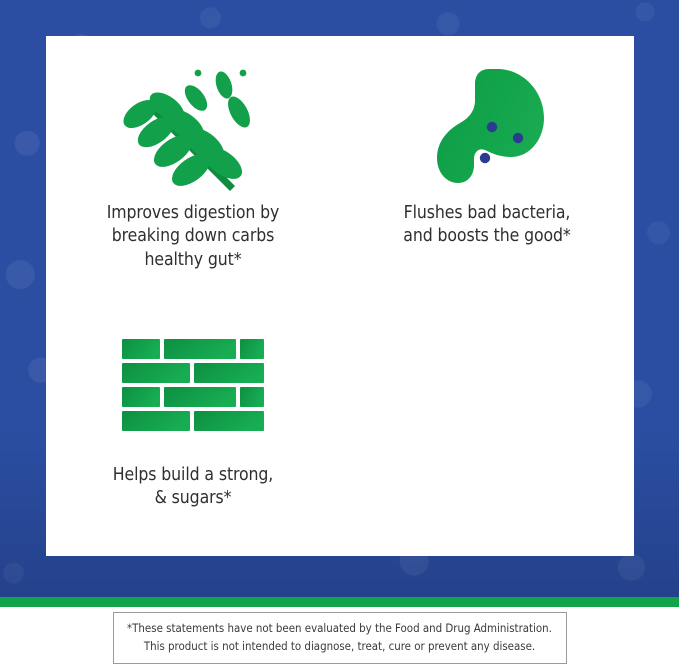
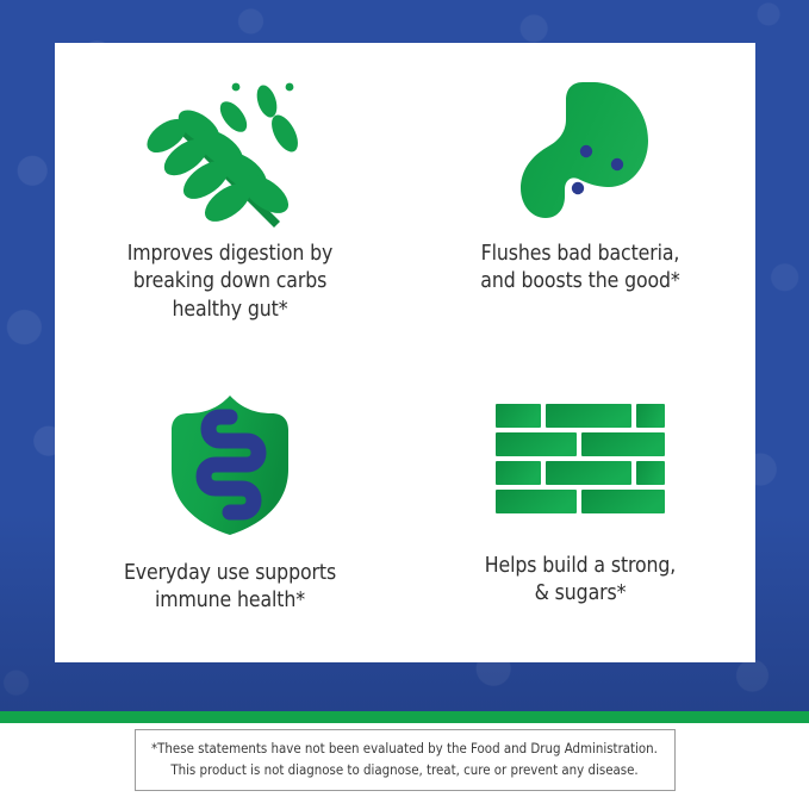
  Improves digestion by
  breaking down carbs
  healthy gut*
  Flushes bad bacteria,
  and boosts the good*
+ Everyday use supports
+ immune health*
  Helps build a strong,
  & sugars*
  *These statements have not been evaluated by the Food and Drug Administration.
- This product is not intended to diagnose, treat, cure or prevent any disease.
+ This product is not diagnose to diagnose, treat, cure or prevent any disease.
